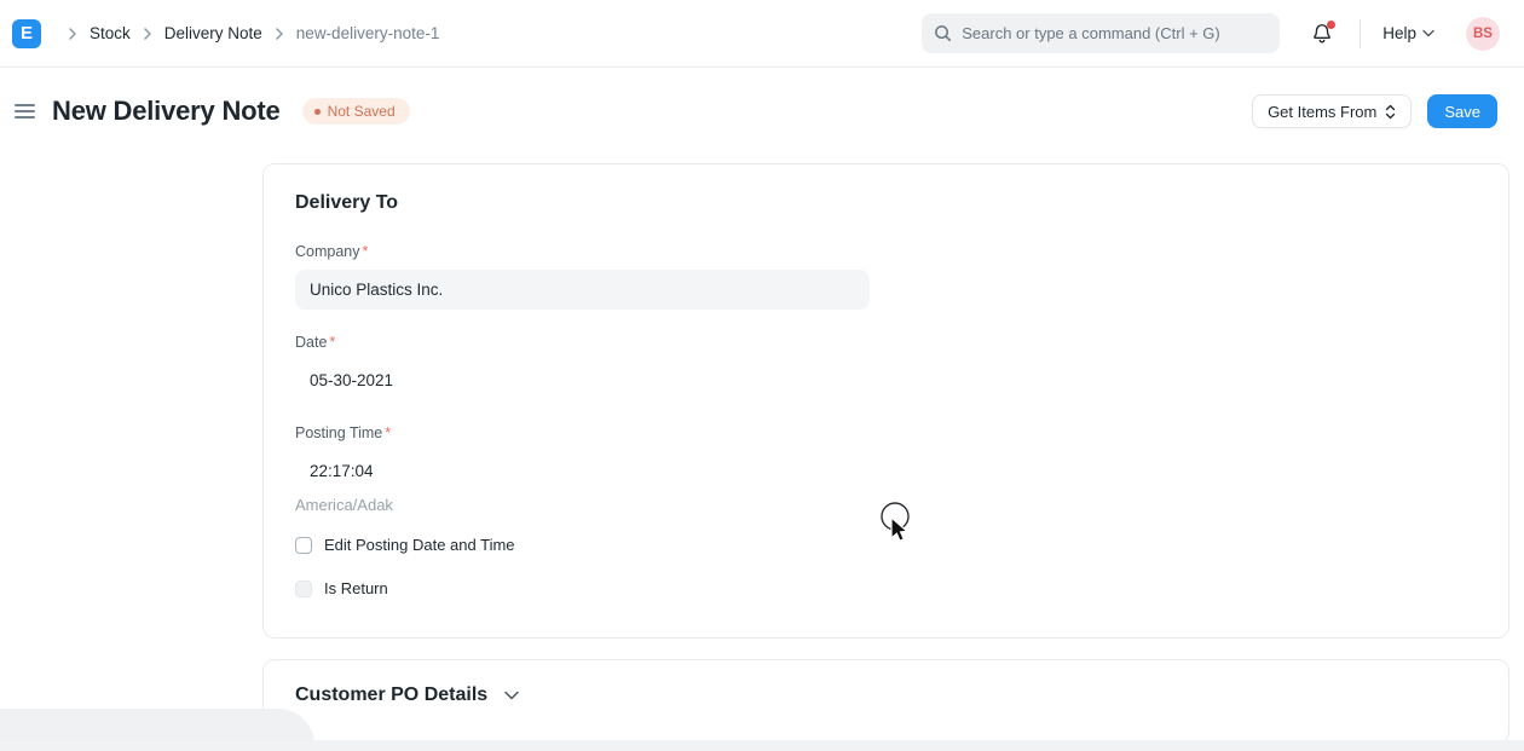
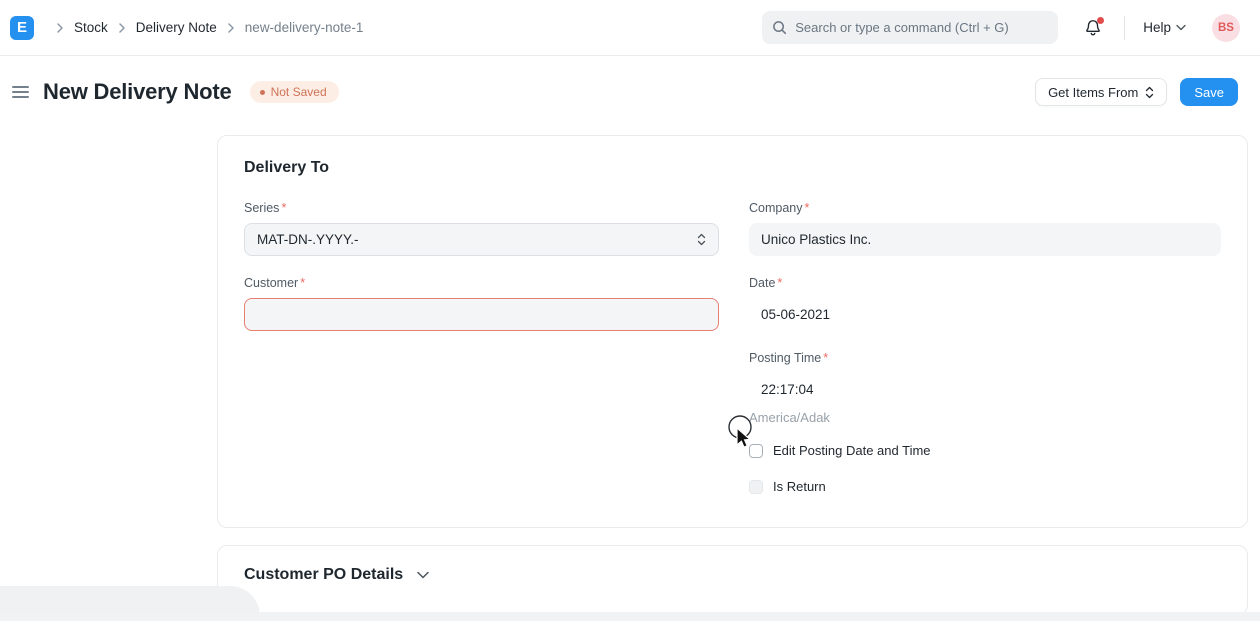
  E
  Stock
  Delivery Note
  new-delivery-note-1
  Search or type a command (Ctrl + G)
  Help
  BS
  New Delivery Note
  Not Saved
  Get Items From
  Save
  Delivery To
+ Series *
+ MAT-DN-.YYYY.-
+ Customer *
  Company *
  Unico Plastics Inc.
  Date *
- 05-30-2021
+ 05-06-2021
  Posting Time *
  22:17:04
  America/Adak
  Edit Posting Date and Time
  Is Return
  Customer PO Details
